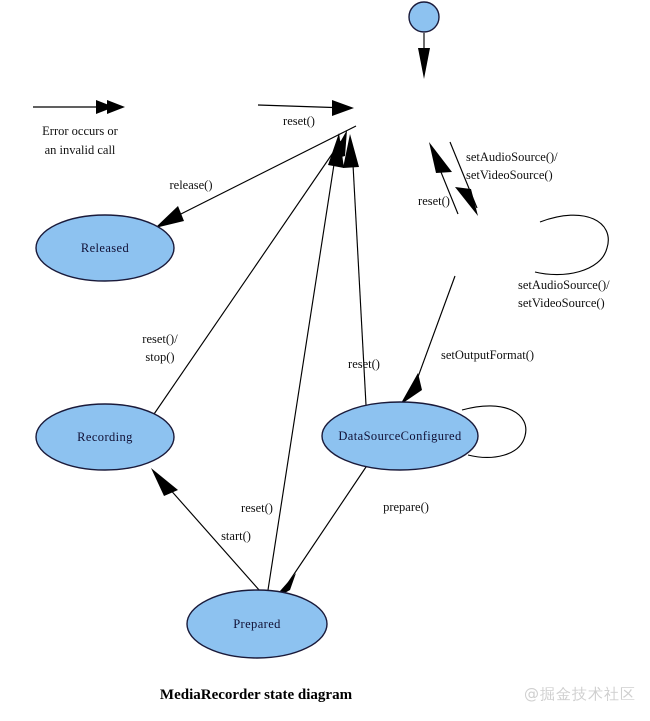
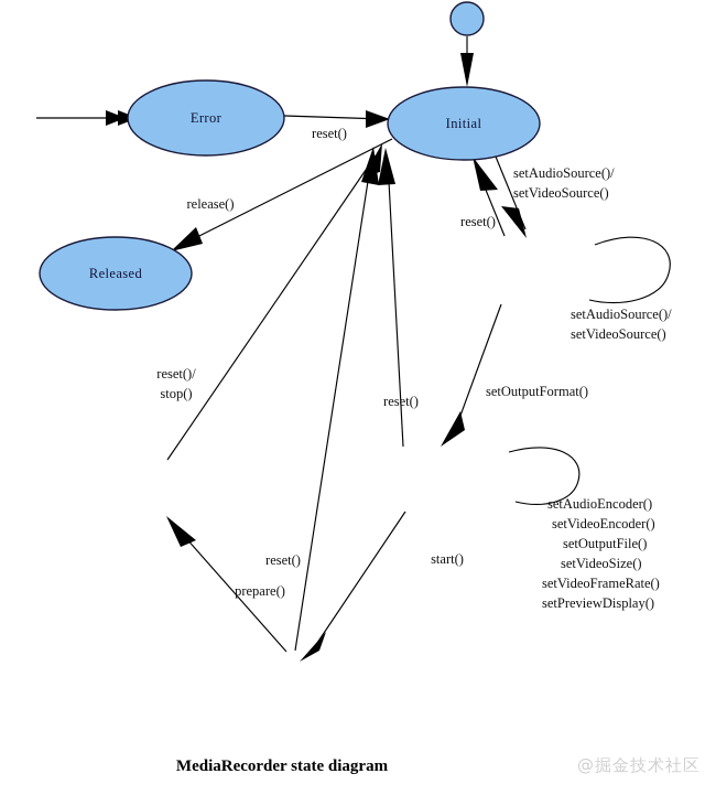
+ Error
+ Initial
  Released
- Recording
- DataSourceConfigured
- Prepared
- Error occurs or
- an invalid call
  reset()
  release()
  setAudioSource()/
  setVideoSource()
  reset()
  setAudioSource()/
  setVideoSource()
  setOutputFormat()
+ setAudioEncoder()
+ setVideoEncoder()
+ setOutputFile()
+ setVideoSize()
+ setVideoFrameRate()
+ setPreviewDisplay()
  reset()
- prepare()
+ start()
  reset()/
  stop()
- start()
+ prepare()
  reset()
  MediaRecorder state diagram
  @掘金技术社区
